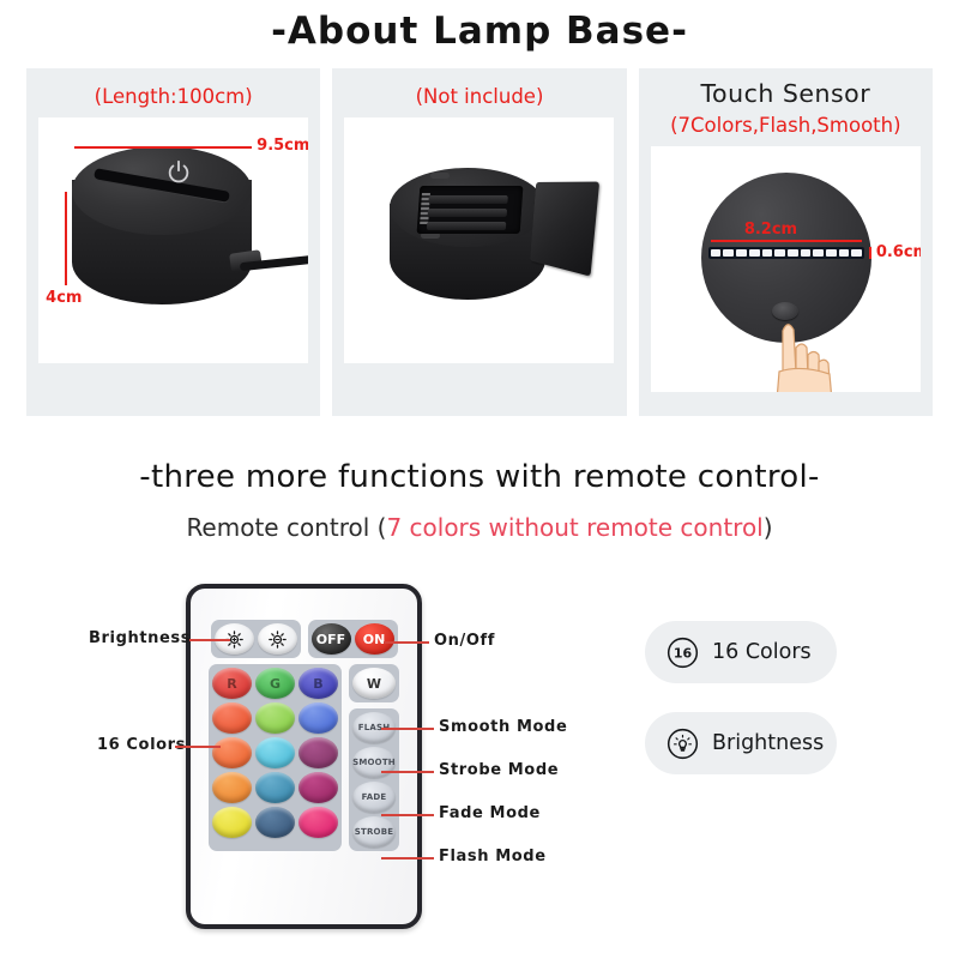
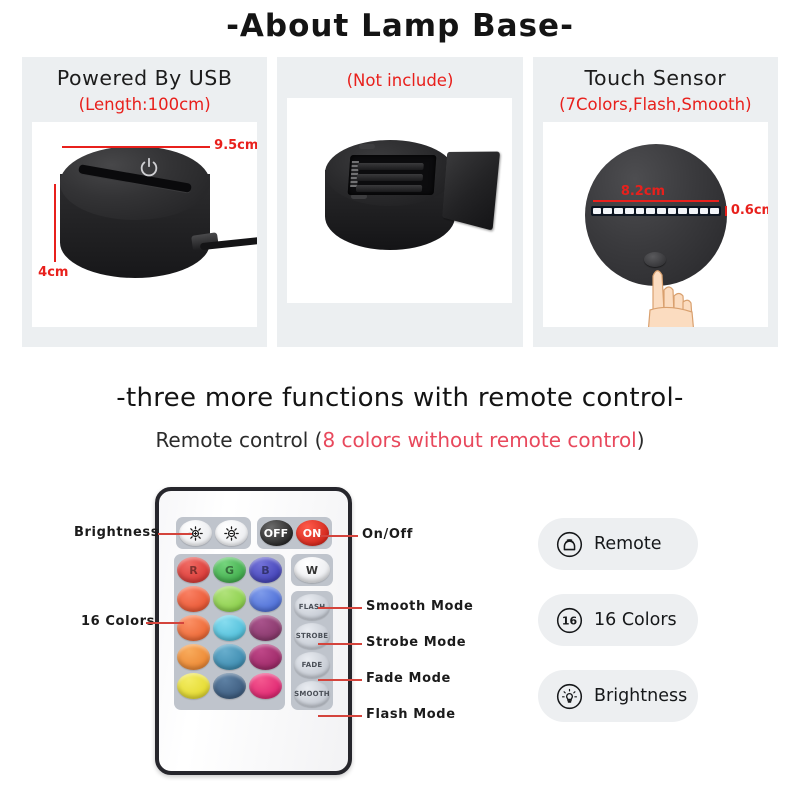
  -About Lamp Base-
+ Powered By USB
  (Length:100cm)
  9.5cm
  4cm
  (Not include)
  Touch Sensor
  (7Colors,Flash,Smooth)
  8.2cm
  0.6c
  -three more functions with remote control-
- Remote control (7 colors without remote control)
+ Remote control (8 colors without remote control)
  OFF
  ON
  R
  G
  B
  W
  FLAS
- SMOOTH
+ STROBE
  FADE
- STROBE
+ SMOOTH
  Brightness
  16 Color
  On/Off
  Smooth Mode
  Strobe Mode
  Fade Mode
  Flash Mode
+ Remote
  16
  16 Colors
  Brightness
